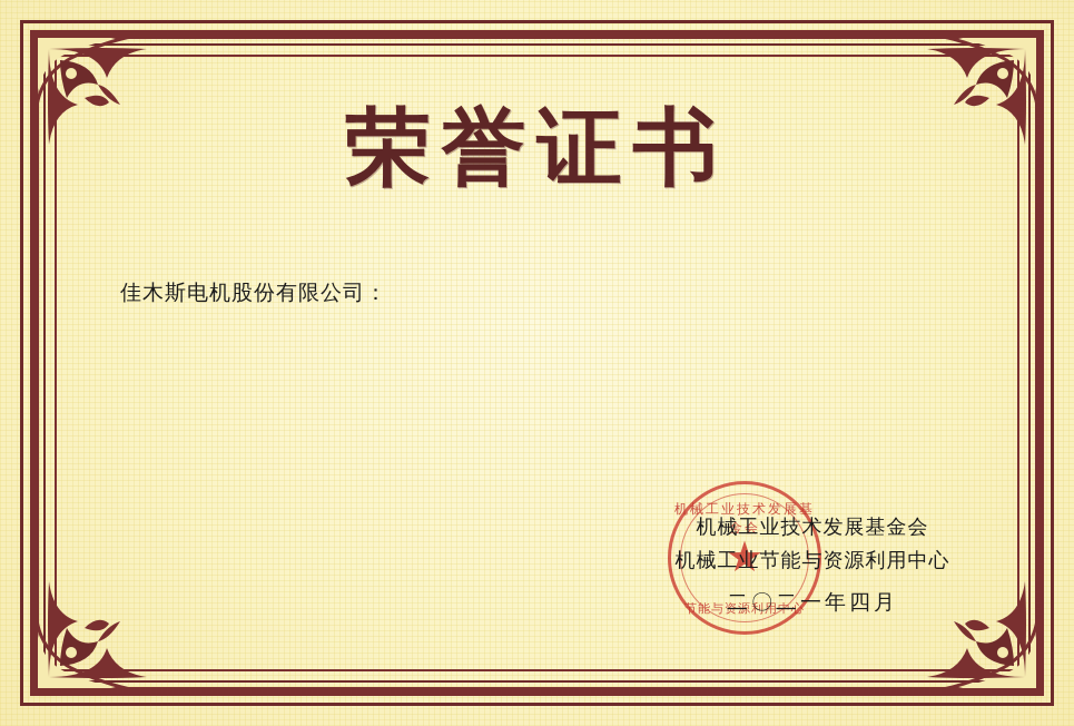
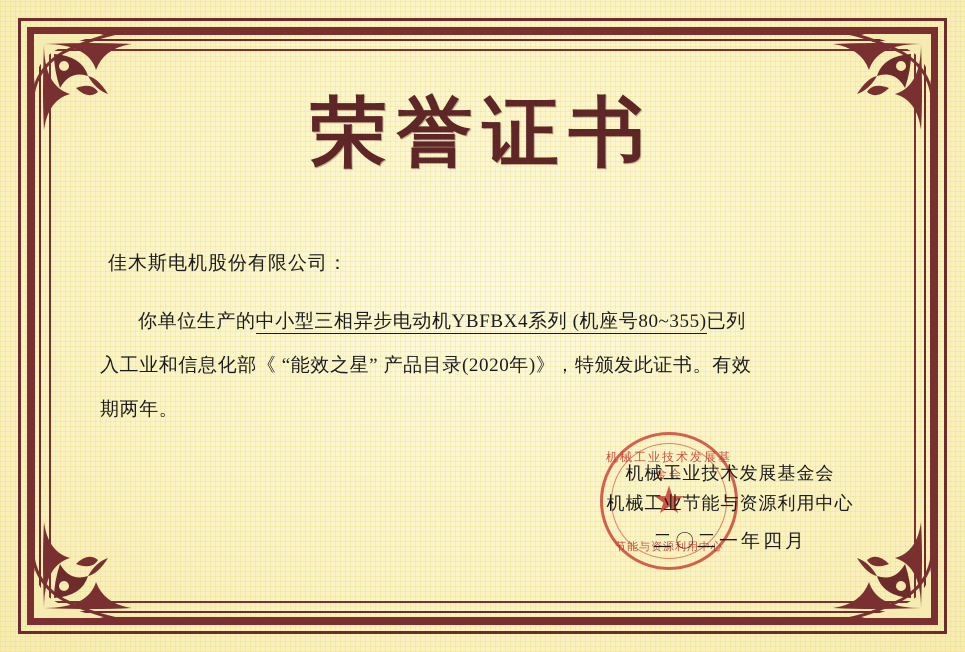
  荣誉证书
  佳木斯电机股份有限公司：
+ 你单位生产的中小型三相异步电动机YBFBX4系列 (机座号80~355)已列
+ 入工业和信息化部《 “能效之星” 产品目录(2020年)》，特颁发此证书。有效
+ 期两年。
  机械工业技术发展基金会
  ★
  节能与资源利用中心
  机械工业技术发展基金会
  机械工业节能与资源利用中心
  二〇二一年四月
